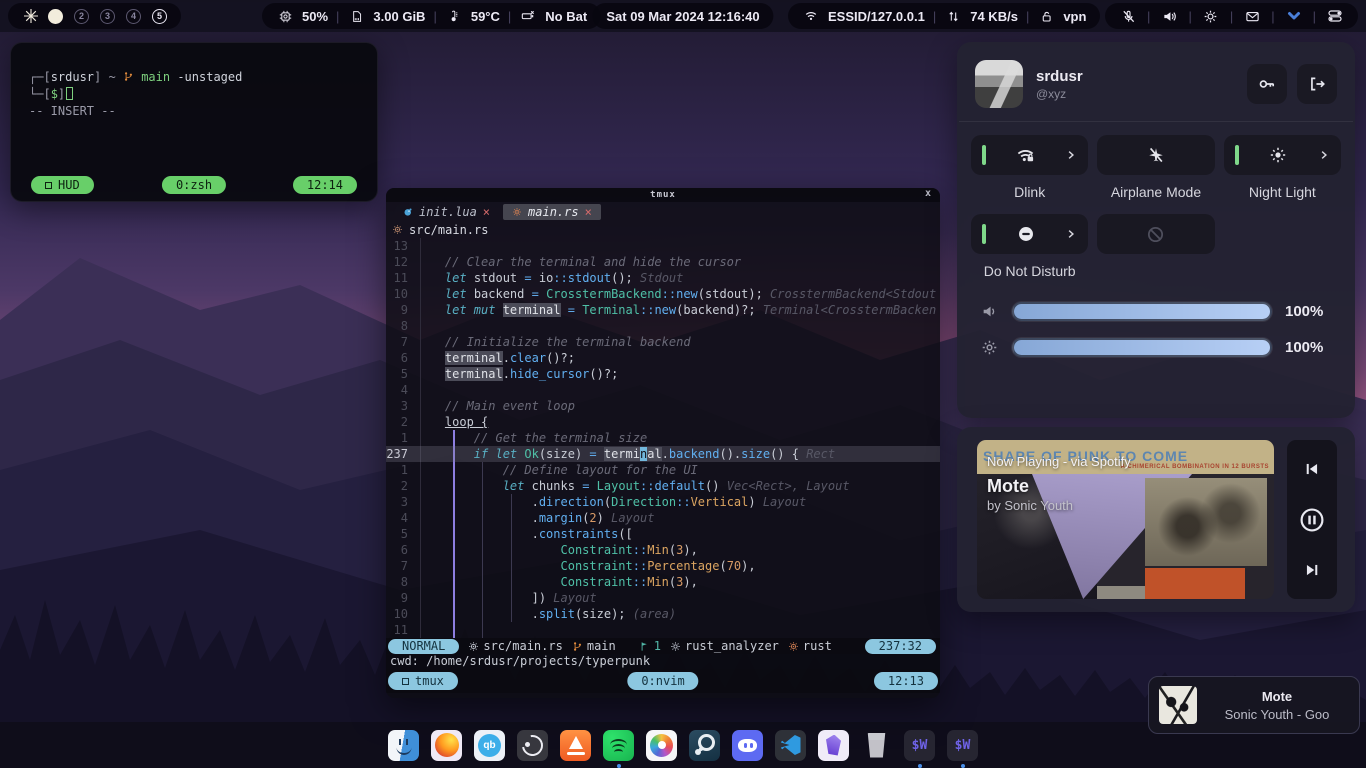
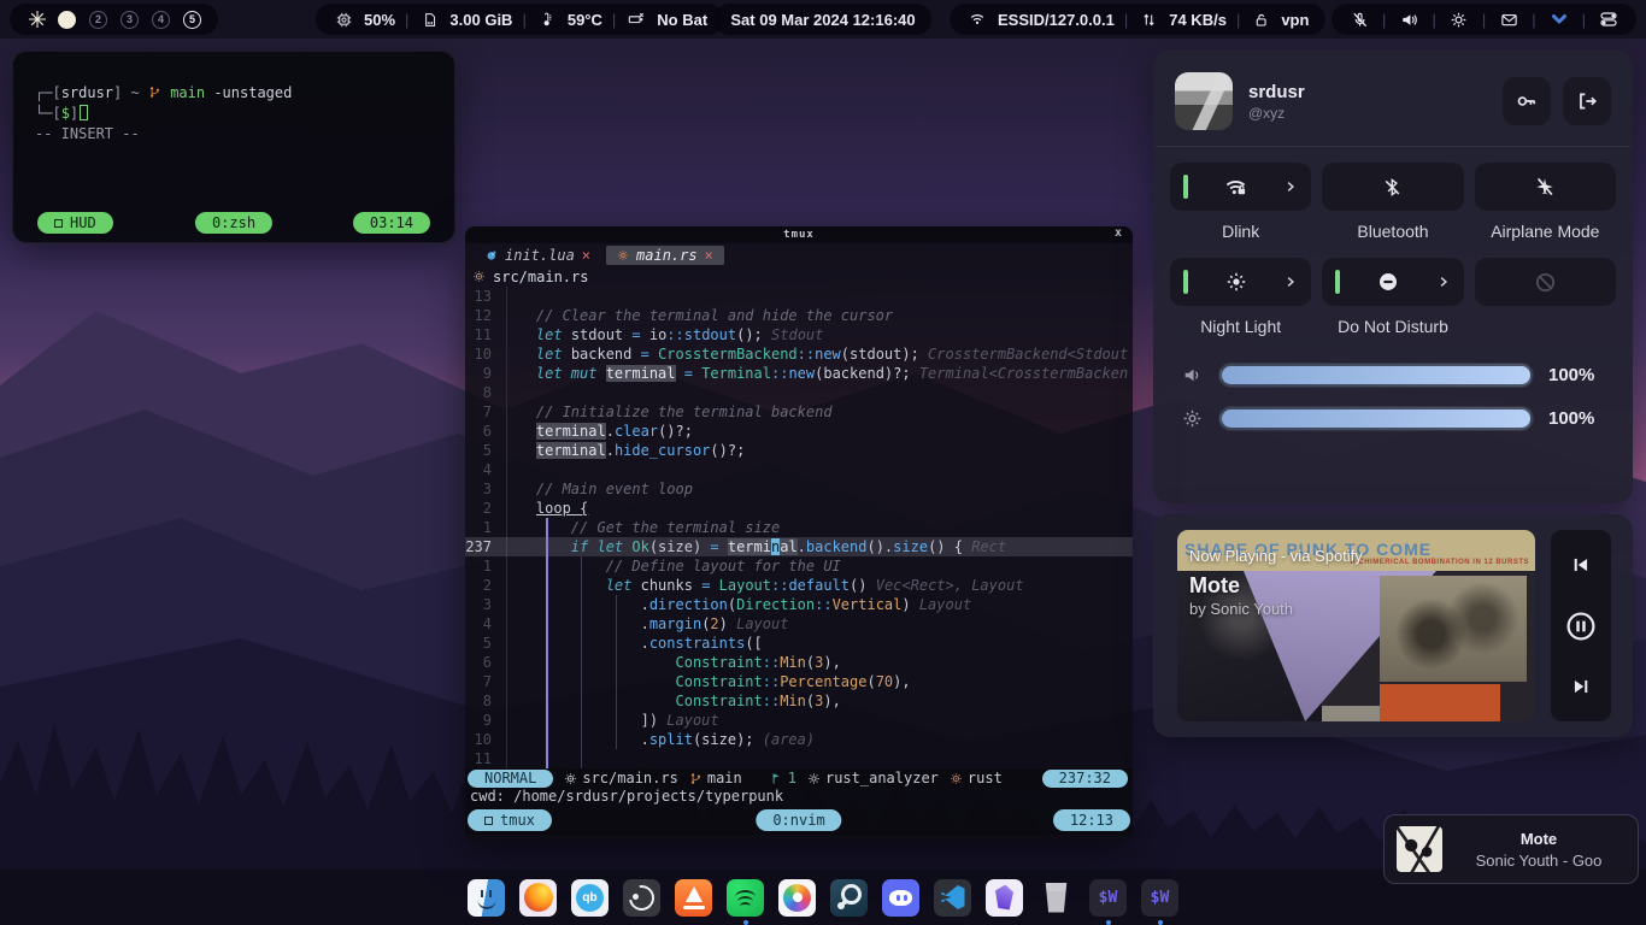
  2
  3
  4
  5
  50%
  |
  3.00 GiB
  |
  59°C
  |
  No Bat
  Sat 09 Mar 2024 12:16:40
  ESSID/127.0.0.1
  |
  74 KB/s
  |
  vpn
  |
  |
  |
  |
  |
  ┌─[srdusr] ~ main -unstaged
  └─[$]
  -- INSERT --
  HUD
  0:zsh
- 12:14
+ 03:14
  tmux
  x
  init.lua
  ×
  main.rs
  ×
  src/main.rs
  13
  12
  // Clear the terminal and hide the cursor
  11
  let stdout = io::stdout(); Stdout
  10
  let backend = CrosstermBackend::new(stdout); CrosstermBackend<Stdout
  9
  let mut terminal = Terminal::new(backend)?; Terminal<CrosstermBacken
  8
  7
  // Initialize the terminal backend
  6
  terminal.clear()?;
  5
  terminal.hide_cursor()?;
  4
  3
  // Main event loop
  2
  loop {
  1
  // Get the terminal size
  237
  if let Ok(size) = terminal.backend().size() { Rect
  1
  // Define layout for the UI
  2
  let chunks = Layout::default() Vec<Rect>, Layout
  3
  .direction(Direction::Vertical) Layout
  4
  .margin(2) Layout
  5
  .constraints([
  6
  Constraint::Min(3),
  7
  Constraint::Percentage(70),
  8
  Constraint::Min(3),
  9
  ]) Layout
  10
  .split(size); (area)
  11
  NORMAL
  src/main.rs
  main
  1
  rust_analyzer
  rust
  237:32
  cwd: /home/srdusr/projects/typerpunk
  tmux
  0:nvim
  12:13
  srdusr
  @xyz
  Dlink
+ Bluetooth
  Airplane Mode
  Night Light
  Do Not Disturb
  100%
  100%
  SHAPE OF PUNK TO COME
  Now Playing - via Spotify
  Mote
  by Sonic Youth
  Mote
  Sonic Youth - Goo
  qb
  $W
  $W
